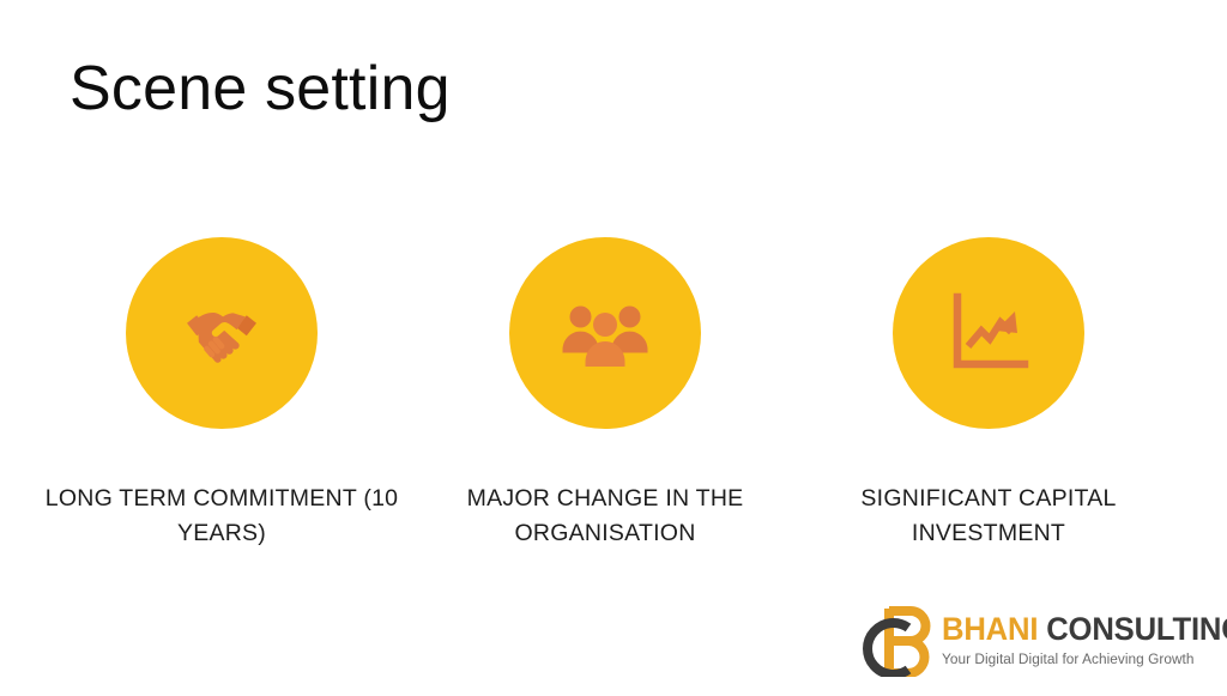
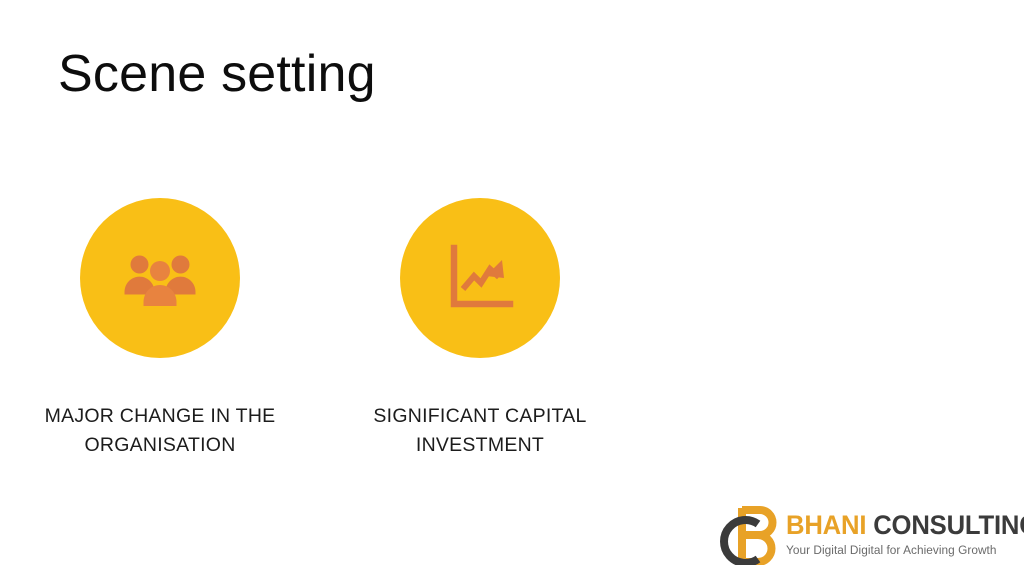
  Scene setting
- LONG TERM COMMITMENT (10 YEARS)
  MAJOR CHANGE IN THE ORGANISATION
  SIGNIFICANT CAPITAL INVESTMENT
  BHANI CONSULTIN
  Your Digital Digital for Achieving Growth
